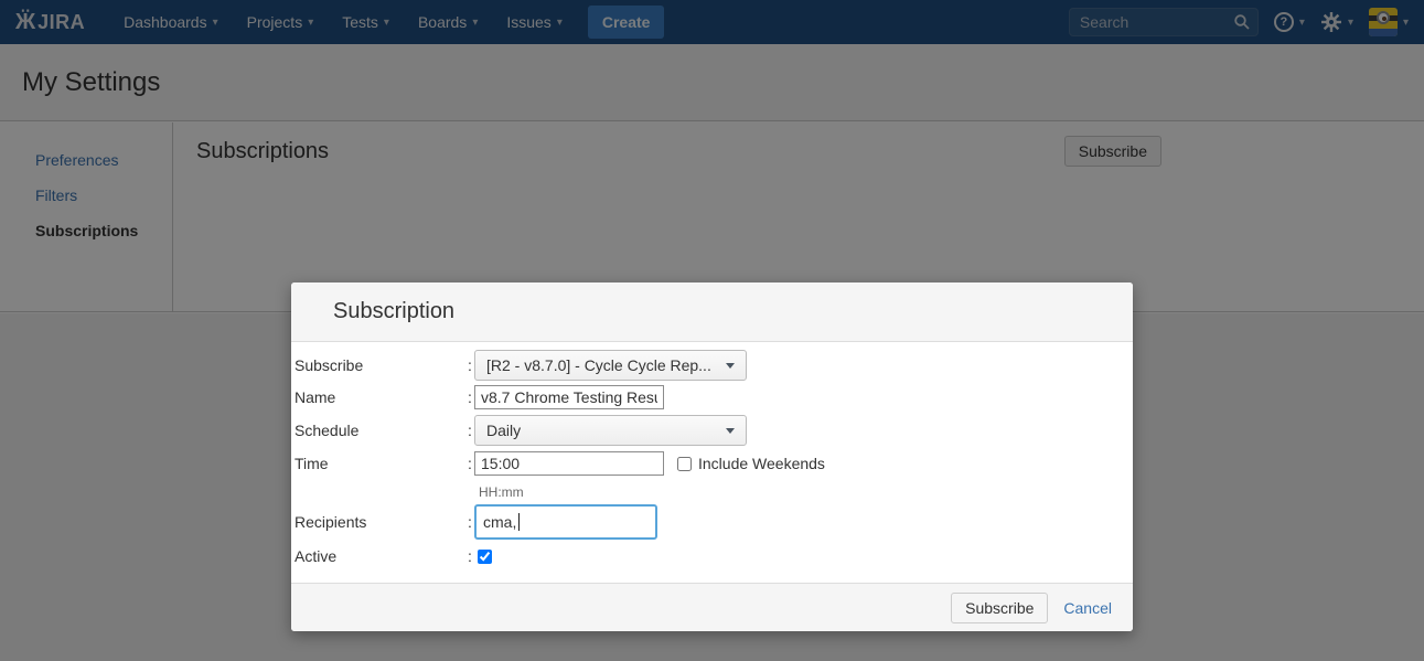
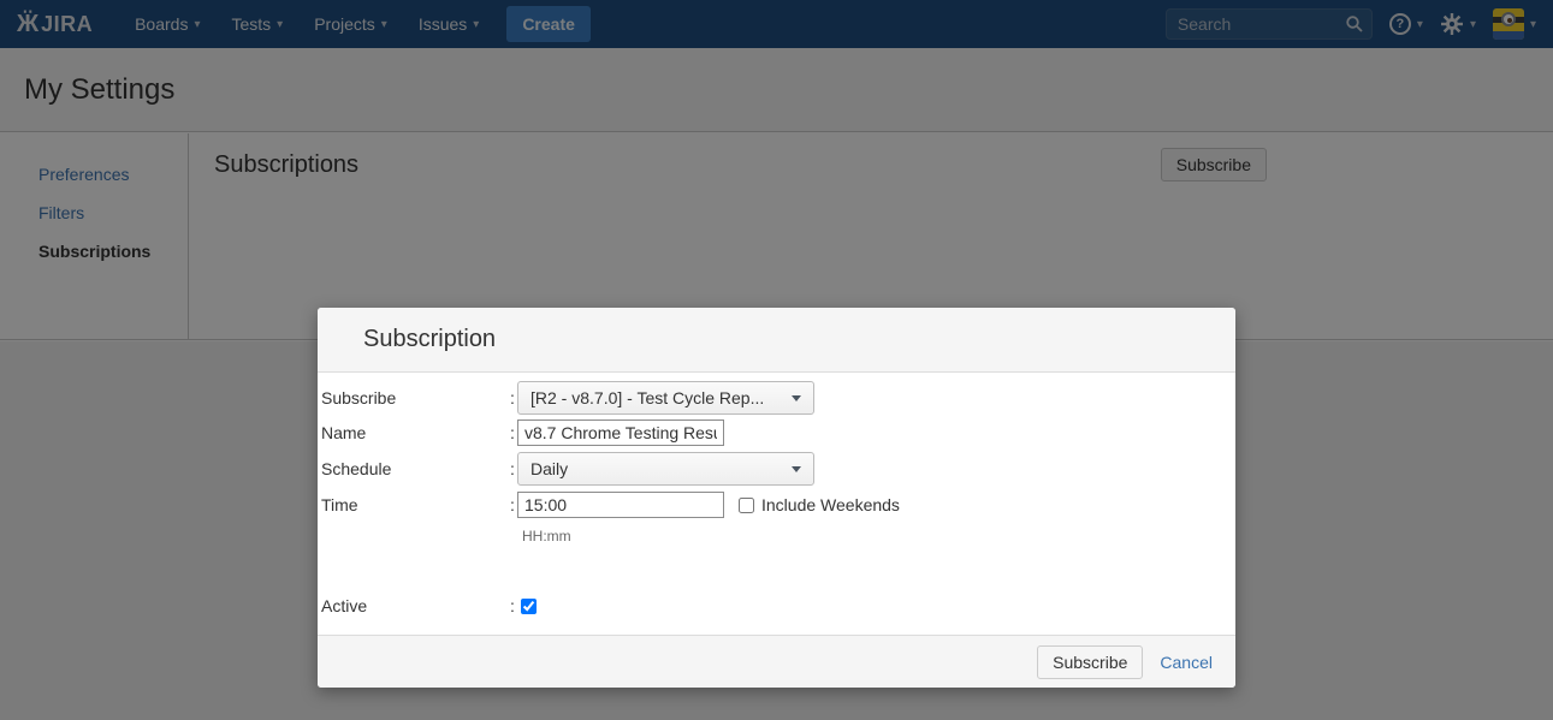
  JIRA
- Dashboards
- Projects
+ Boards
  Tests
- Boards
+ Projects
  Issues
  Create
  Search
  My Settings
  Preferences
  Filters
  Subscriptions
  Subscriptions
  Subscribe
  Subscription
  Subscribe
- [R2 - v8.7.0] - Cycle Cycle Rep...
+ [R2 - v8.7.0] - Test Cycle Rep...
  Name
  v8.7 Chrome Testing Res
  Schedule
  Daily
  Time
  15:00
  Include Weekends
  HH:mm
- Recipients
- cma,
  Active
  Subscribe
  Cancel
